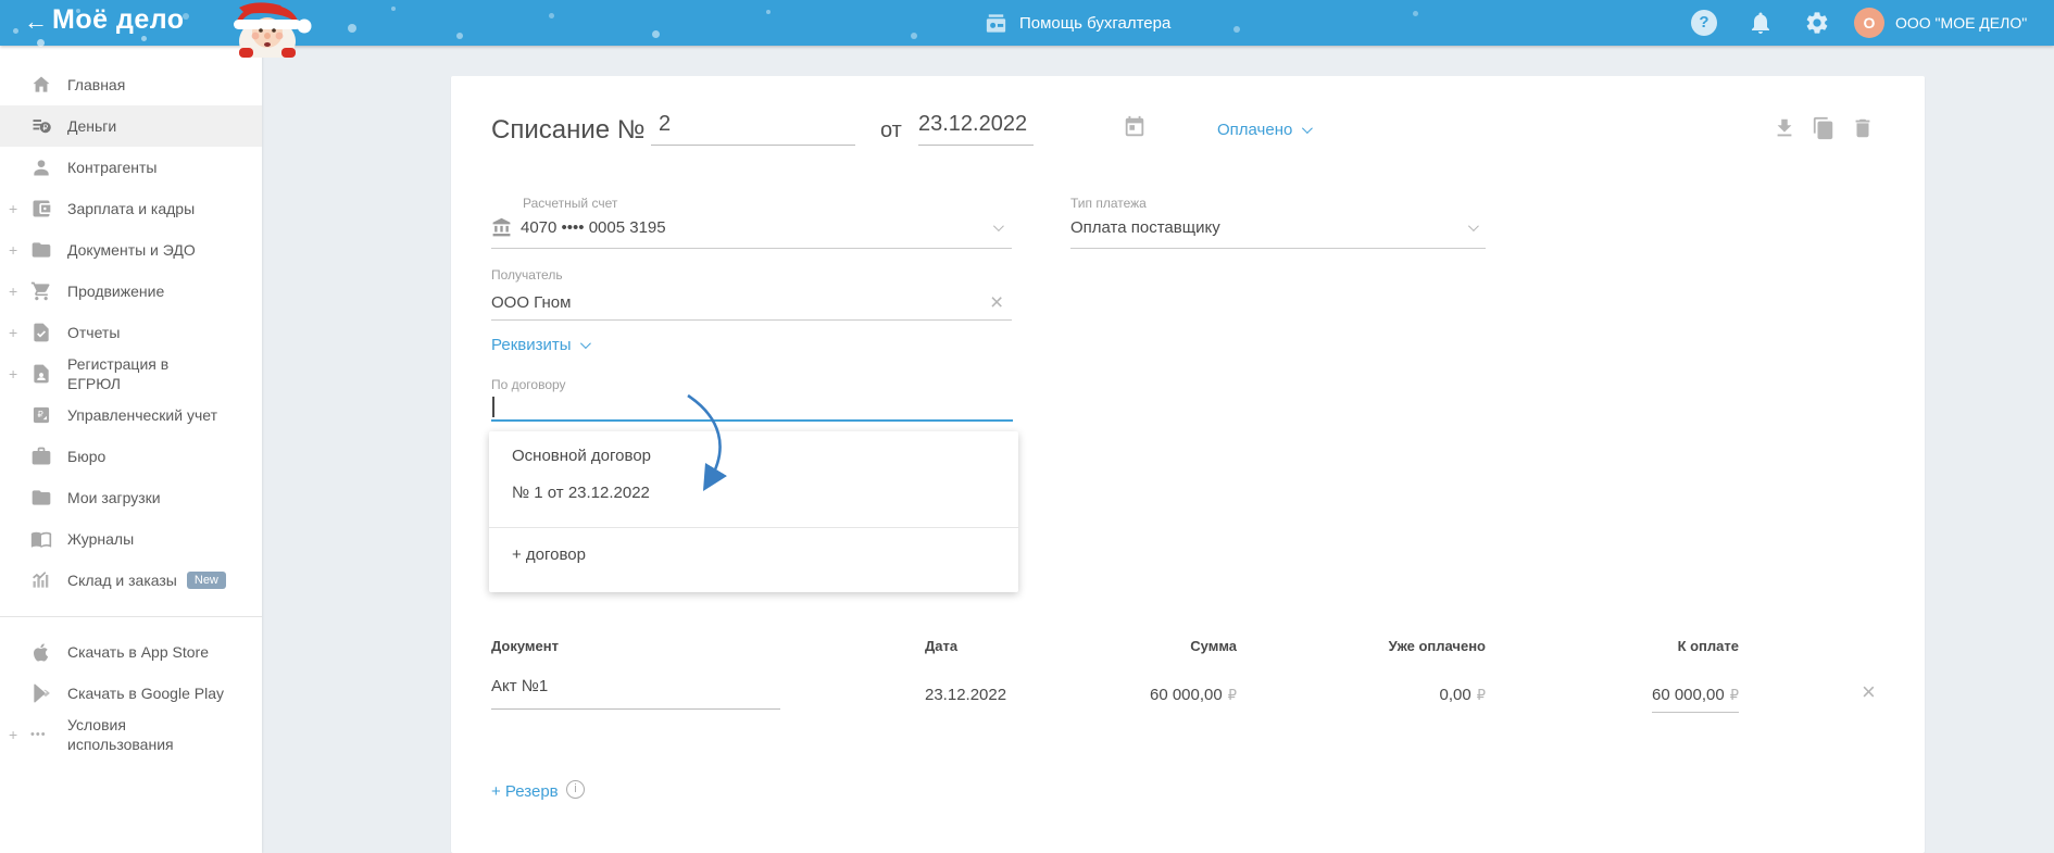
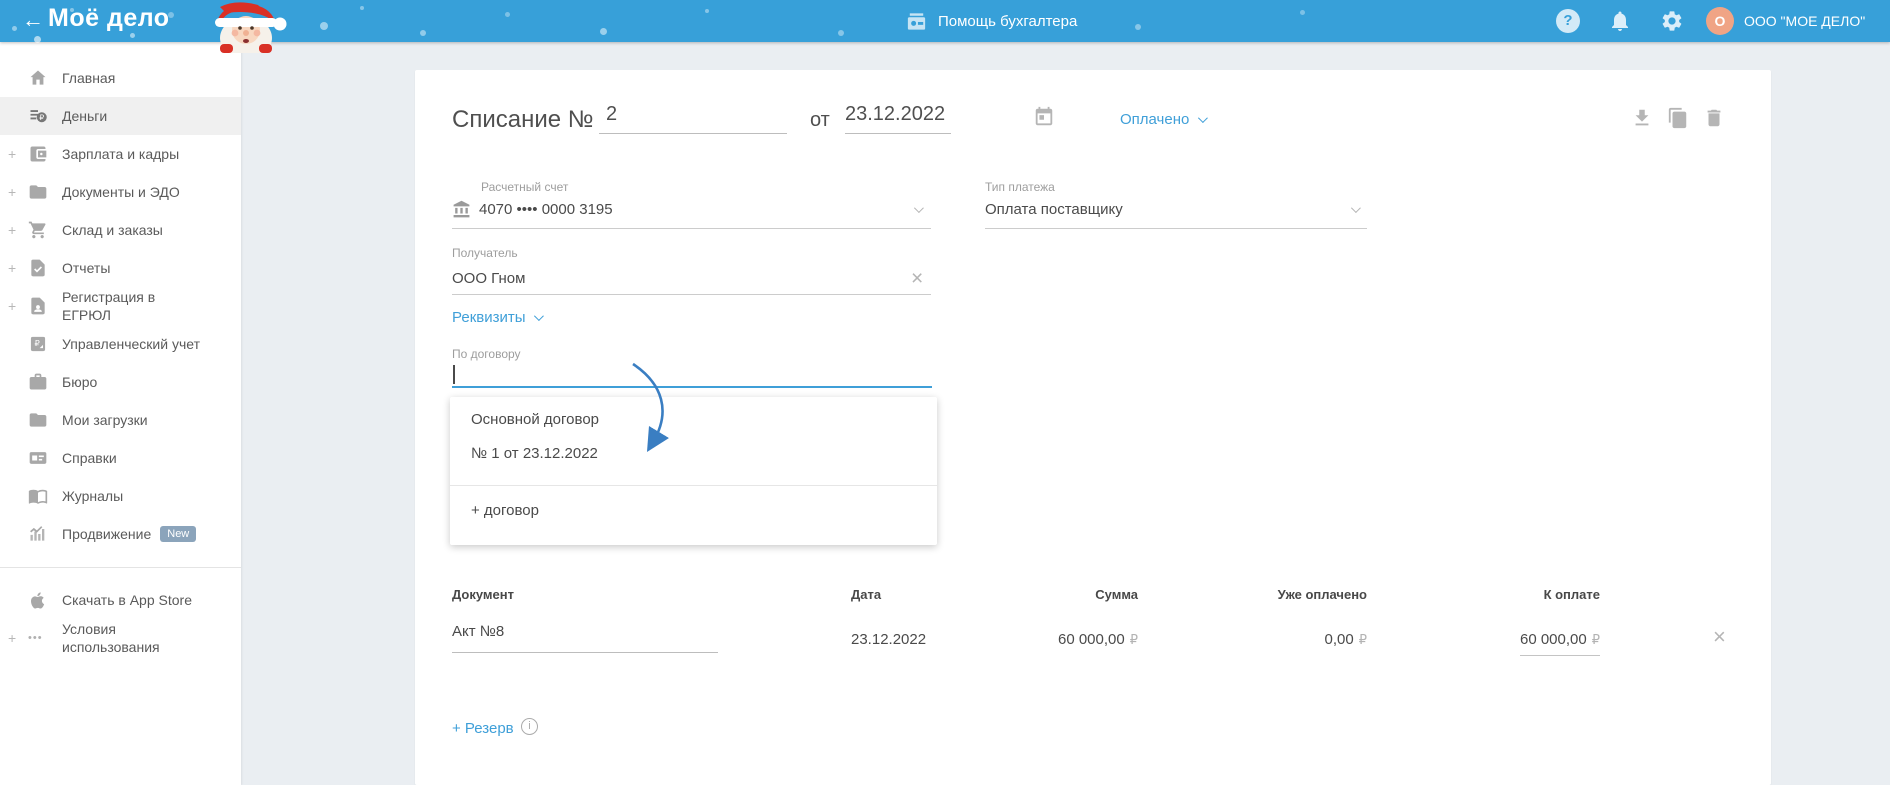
  ←
  Моё дело
  Помощь бухгалтера
  ?
  О
  ООО "МОЕ ДЕЛО"
  Главная
  ₽
  Деньги
- Контрагенты
  +
  Зарплата и кадры
  +
  Документы и ЭДО
  +
- Продвижение
+ Склад и заказы
  +
  Отчеты
  +
  Регистрация в ЕГРЮЛ
  ₽
  Управленческий учет
  Бюро
  Мои загрузки
+ Справки
  Журналы
- Склад и заказы
+ Продвижение
  New
  Скачать в App Store
- Скачать в Google Play
  +
  •••
  Условия использования
  Списание №
  2
  от
  23.12.2022
  Оплачено
  Расчетный счет
- 4070 •••• 0005 3195
+ 4070 •••• 0000 3195
  Тип платежа
  Оплата поставщику
  Получатель
  ООО Гном
  ×
  Реквизиты
  По договору
  Основной договор
  № 1 от 23.12.2022
  + договор
  Документ
  Дата
  Сумма
  Уже оплачено
  К оплате
- Акт №1
+ Акт №8
  23.12.2022
  60 000,00 ₽
  0,00 ₽
  60 000,00 ₽
  ×
  + Резерв
  i
